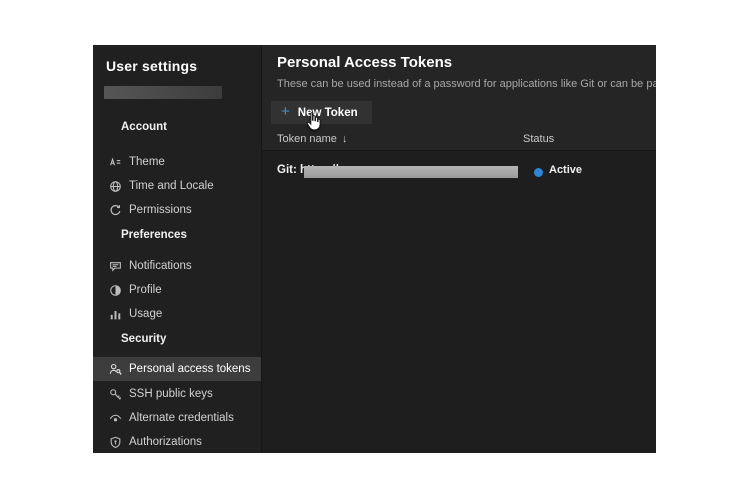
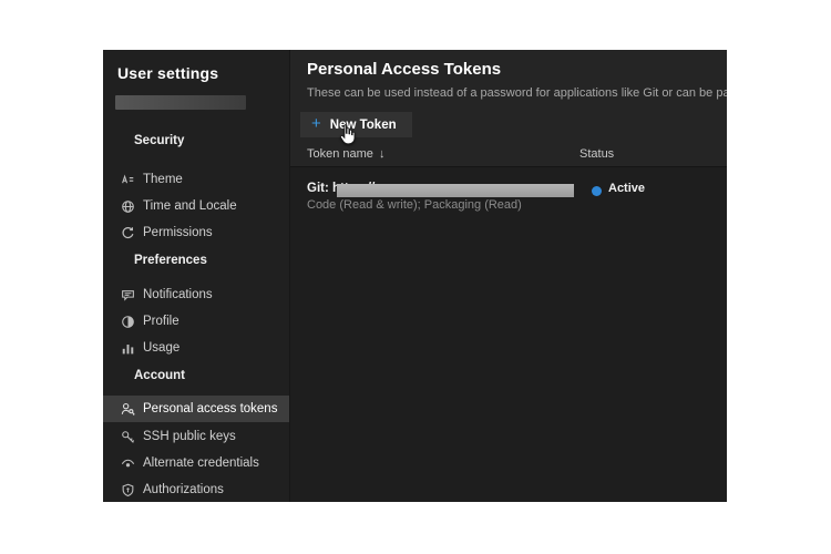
  User settings
- Account
+ Security
  Theme
  Time and Locale
  Permissions
  Preferences
  Notifications
  Profile
  Usage
- Security
+ Account
  Personal access tokens
  SSH public keys
  Alternate credentials
  Authorizations
  Personal Access Tokens
  These can be used instead of a password for applications like Git or can be pa
  +
  New Token
  Token name ↓
  Status
+ Code (Read & write); Packaging (Read)
  Active
